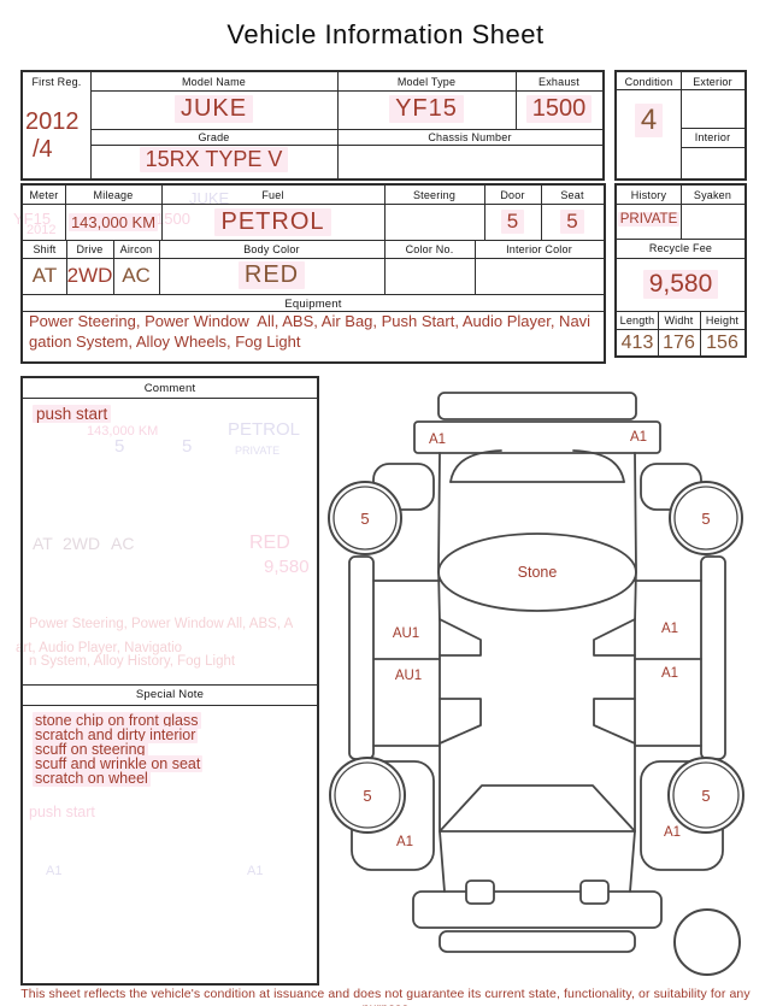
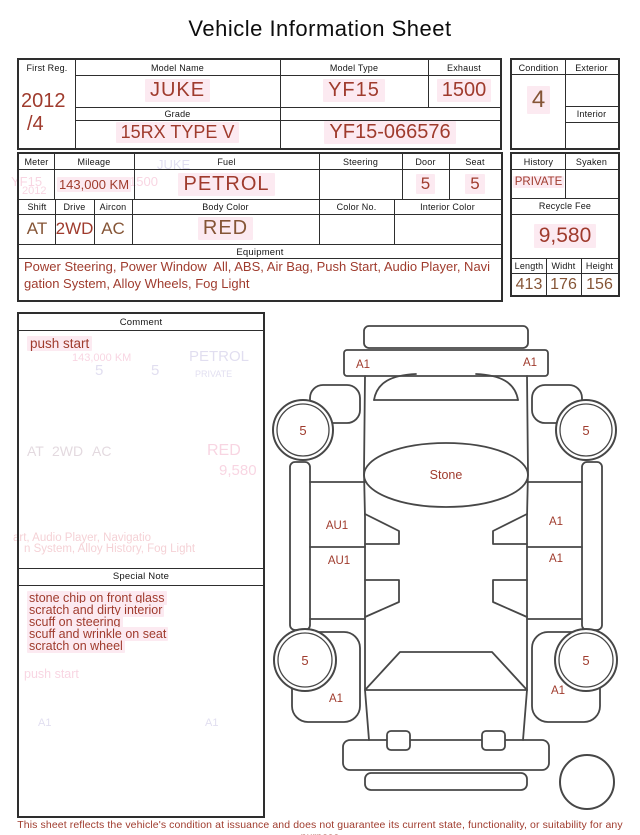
  JUKE
  1500
  YF15
  2012
  143,000 KM
  PETROL
  5
  5
  PRIVATE
  AT
  2WD
  AC
  RED
  9,580
- Power Steering, Power Window All, ABS, A
  art, Audio Player, Navigatio
  n System, Alloy History, Fog Light
  push start
  A1
  A1
  Vehicle Information Sheet
  First Reg.
  2012
  /4
  Model Name
  Model Type
  Exhaust
  JUKE
  YF15
  1500
  Grade
- Chassis Number
  15RX TYPE V
+ YF15-066576
  Condition
  4
  Exterior
  Interior
  Meter
  Mileage
  Fuel
  Steering
  Door
  Seat
  143,000 KM
  PETROL
  5
  5
  Shift
  Drive
  Aircon
  Body Color
  Color No.
  Interior Color
  AT
  2WD
  AC
  RED
  Equipment
  Power Steering, Power Window All, ABS, Air Bag, Push Start, Audio Player, Navigation System, Alloy Wheels, Fog Light
  History
  Syaken
  PRIVATE
  Recycle Fee
  9,580
  Length
  Widht
  Height
  413
  176
  156
  Comment
  push start
  Special Note
  stone chip on front glass
  scratch and dirty interior
  scuff on steering
  scuff and wrinkle on seat
  scratch on wheel
  A1
  A1
  5
  5
  Stone
  AU1
  AU1
  A1
  A1
  5
  5
  A1
  A1
  This sheet reflects the vehicle's condition at issuance and does not guarantee its current state, functionality, or suitability for any
